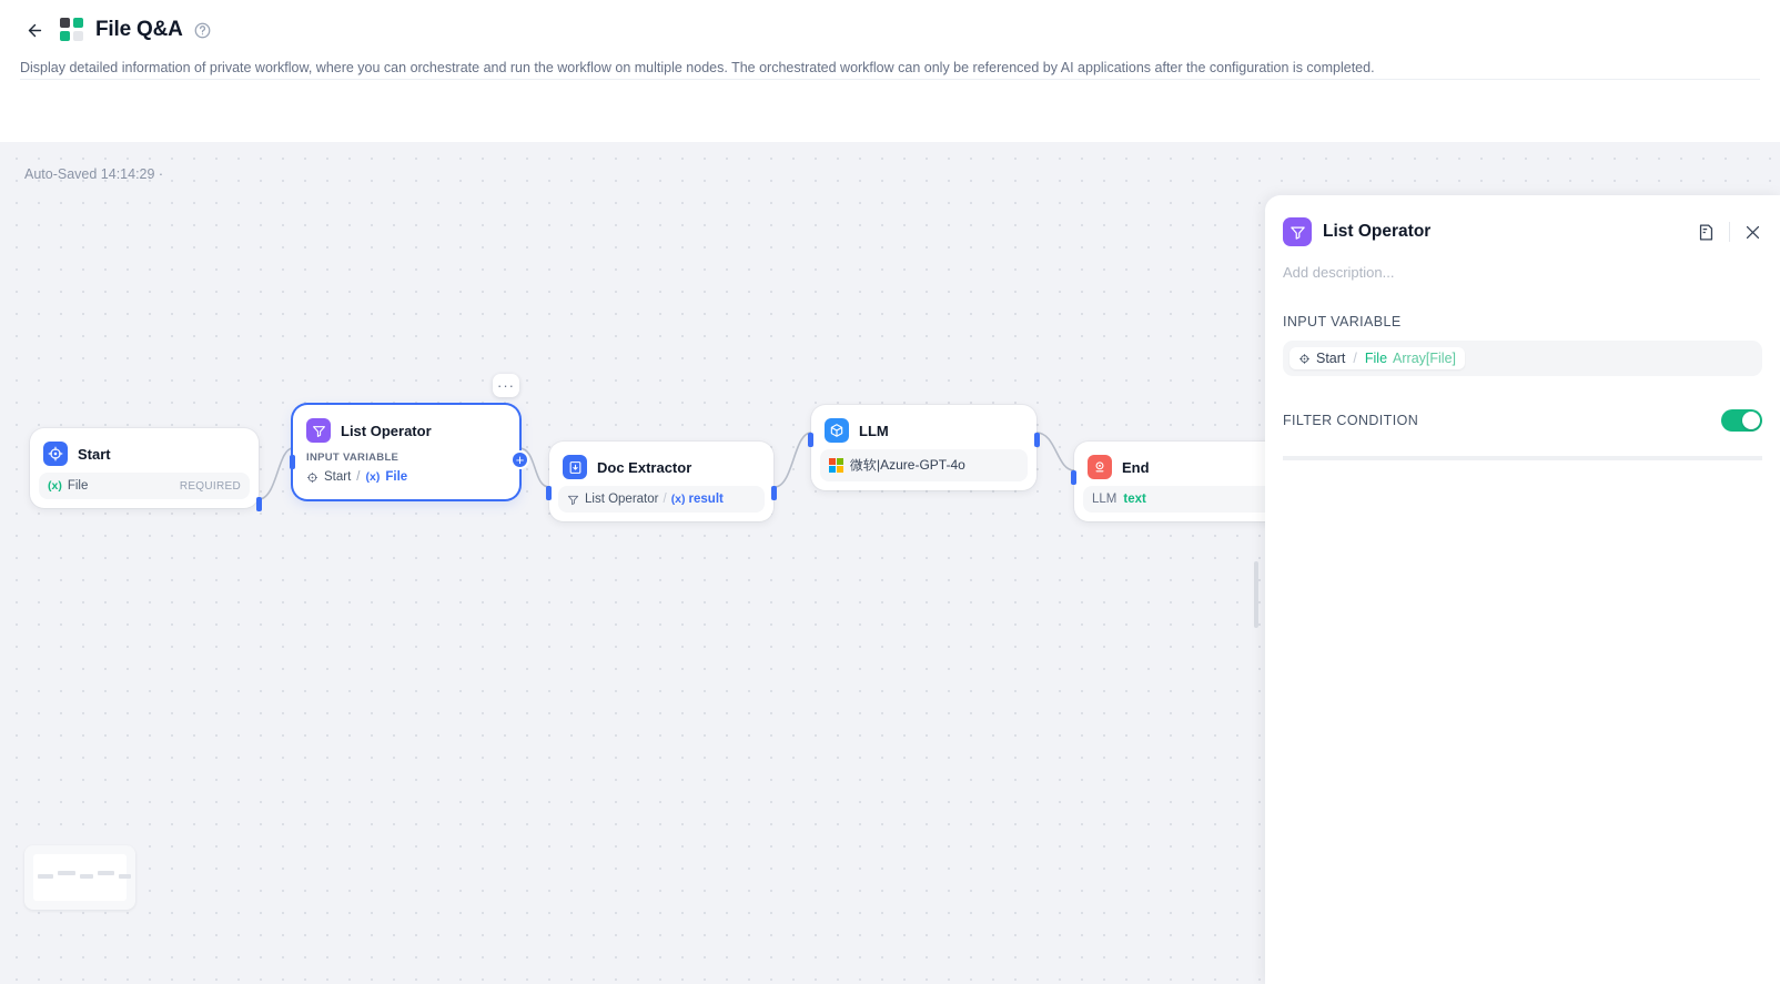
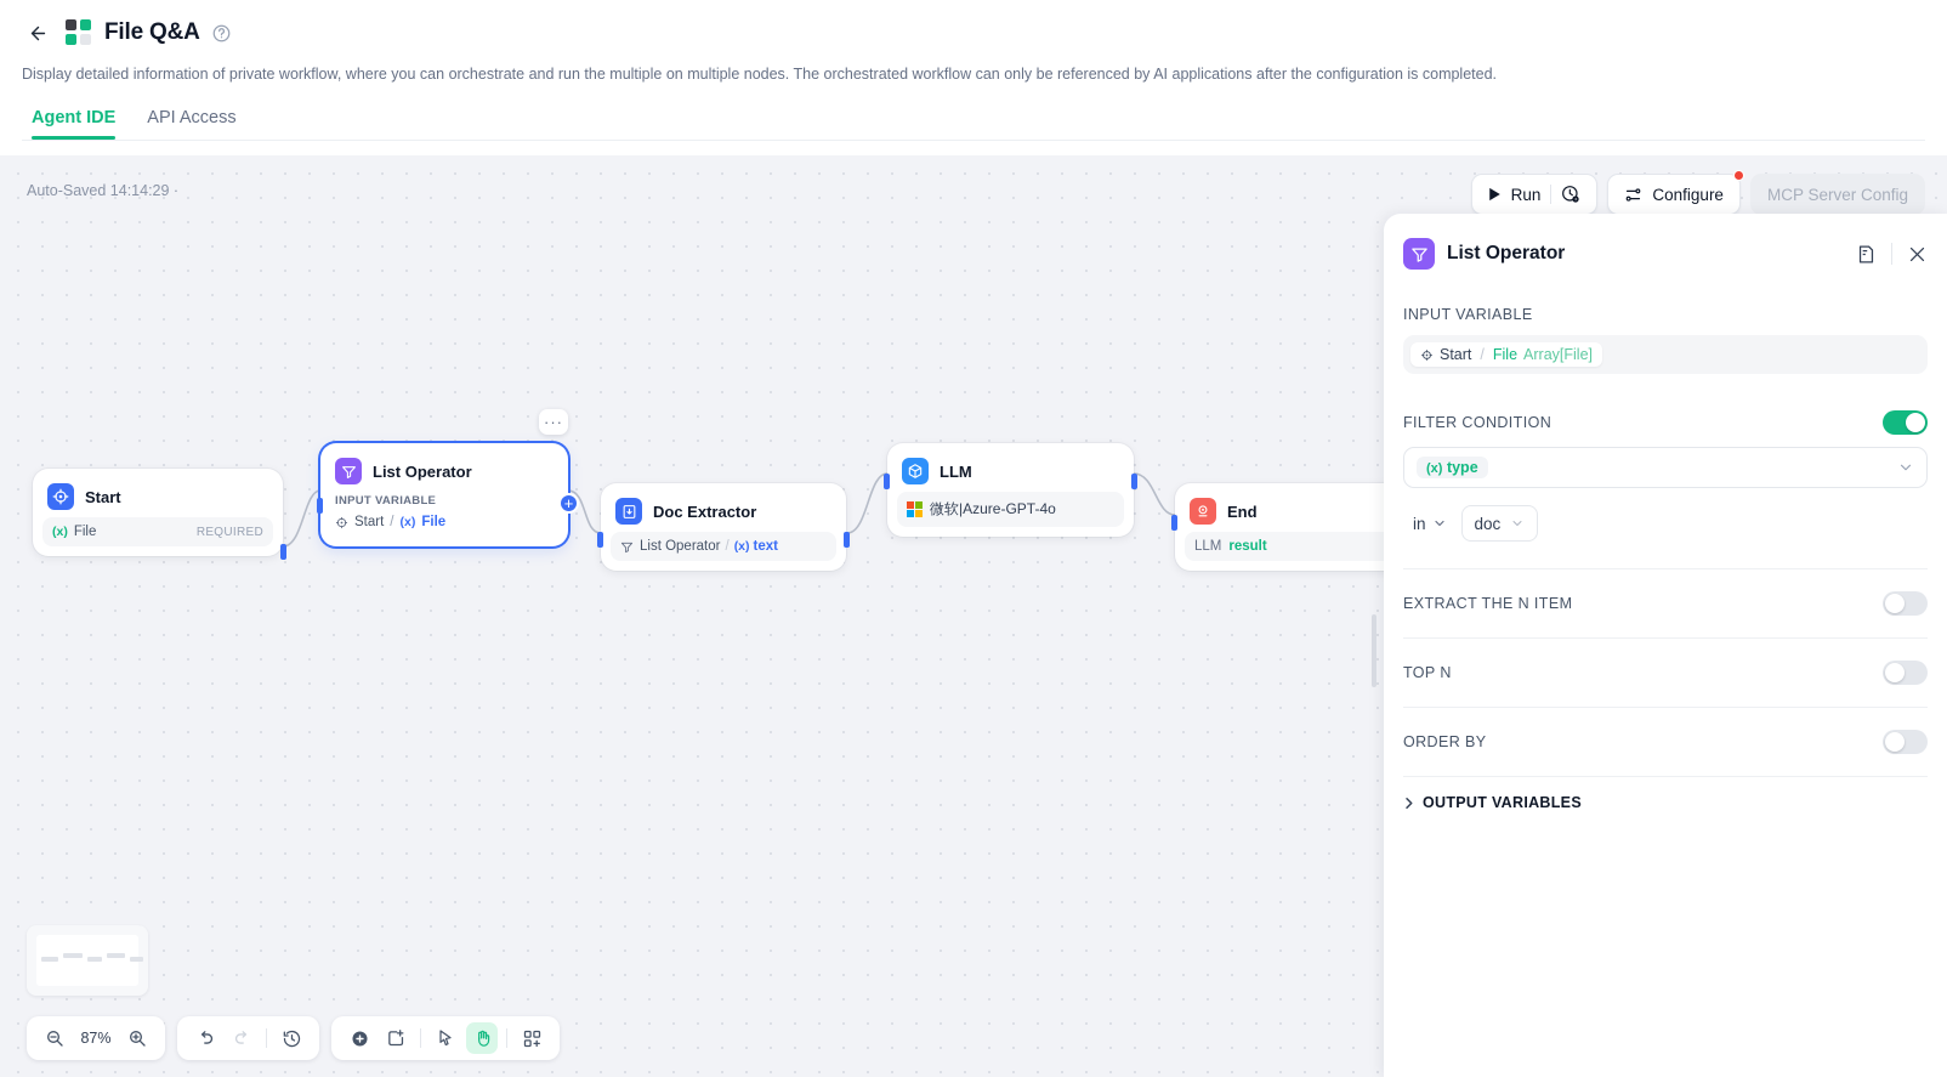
  File Q&A
- Display detailed information of private workflow, where you can orchestrate and run the workflow on multiple nodes. The orchestrated workflow can only be referenced by AI applications after the configuration is completed.
+ Display detailed information of private workflow, where you can orchestrate and run the multiple on multiple nodes. The orchestrated workflow can only be referenced by AI applications after the configuration is completed.
+ Agent IDE
+ API Access
  Auto-Saved 14:14:29 ·
+ Run
+ Configure
+ MCP Server Config
  Start
  (x)
  File
  REQUIRED
  List Operator
  INPUT VARIABLE
  Start
  /
  (x)
  File
  +
  ···
  Doc Extractor
  List Operator
  /
  (x)
- result
+ text
  LLM
  微软|Azure-GPT-4o
  End
  LLM
- text
+ result
+ 87%
  List Operator
- Add description...
  INPUT VARIABLE
  Start
  /
  File
  Array[File]
  FILTER CONDITION
+ (x) type
+ in
+ doc
+ EXTRACT THE N ITEM
+ TOP N
+ ORDER BY
+ OUTPUT VARIABLES
